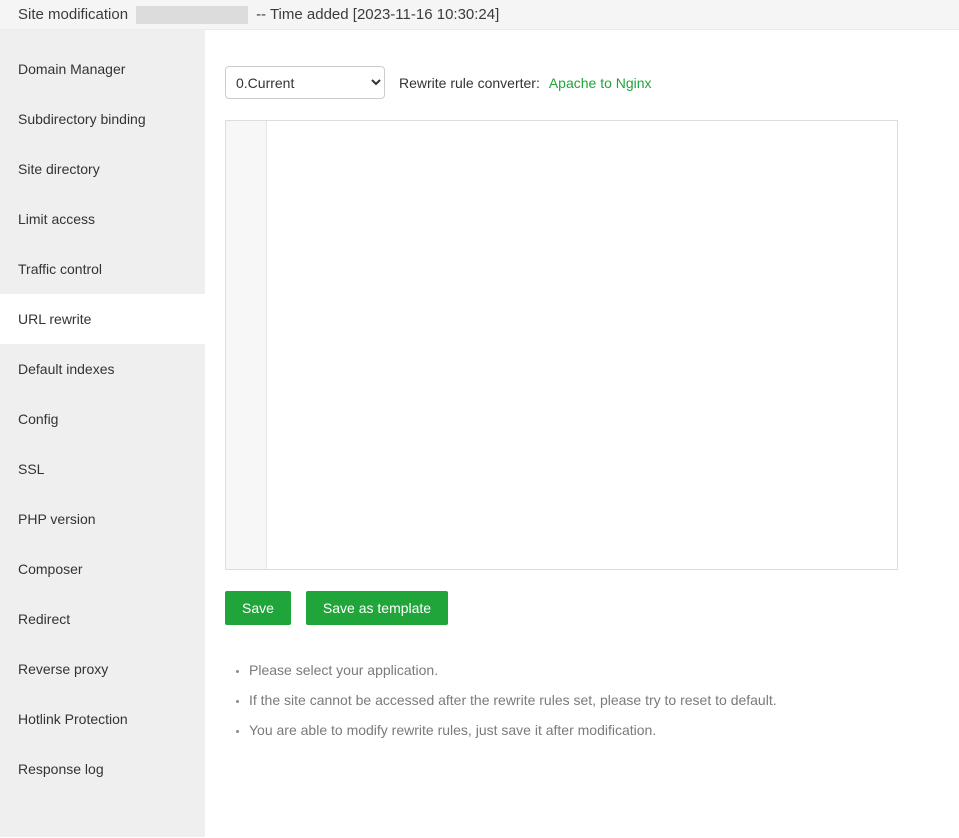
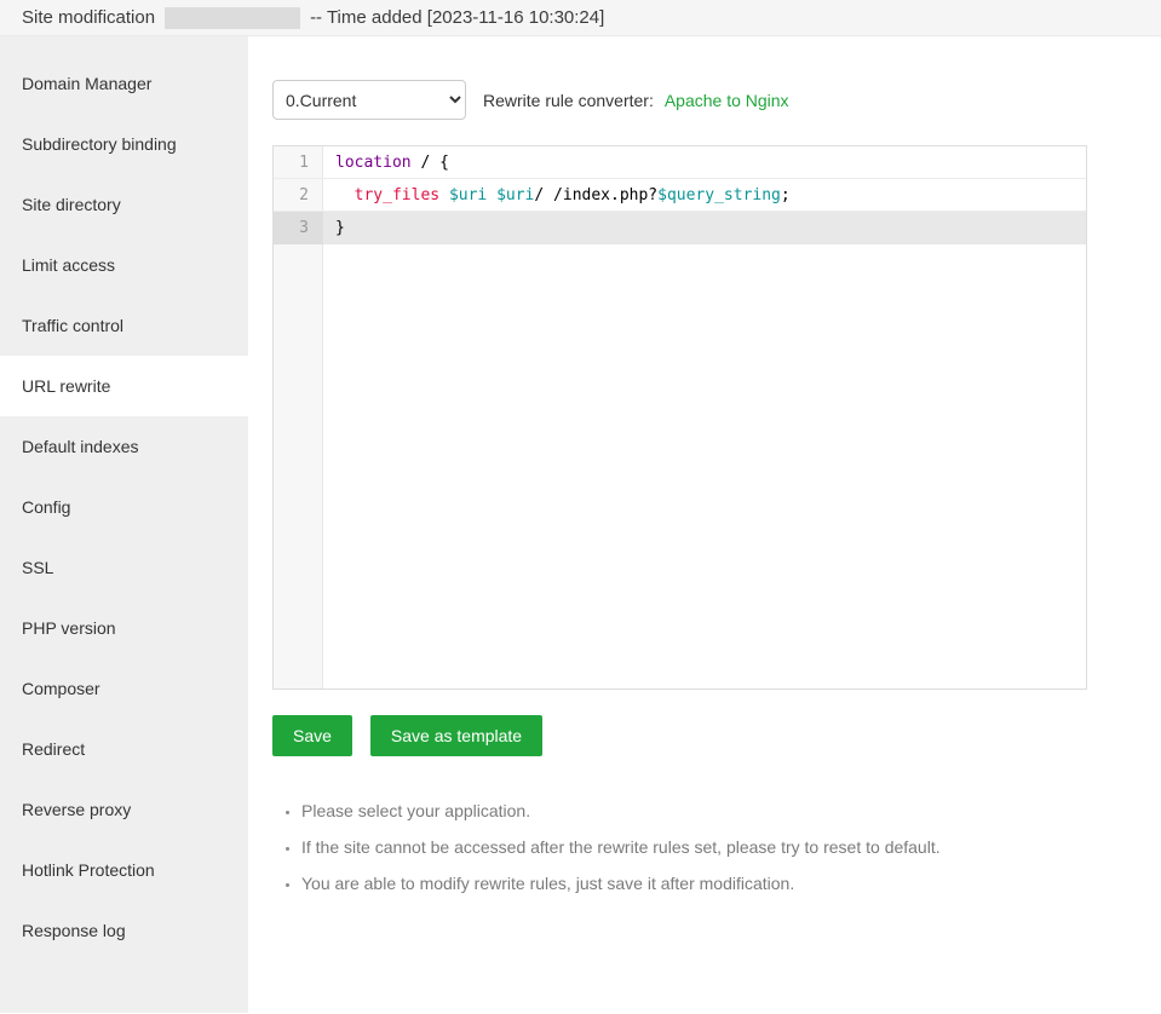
  Site modification
  -- Time added [2023-11-16 10:30:24]
  Domain Manager
  Subdirectory binding
  Site directory
  Limit access
  Traffic control
  URL rewrite
  Default indexes
  Config
  SSL
  PHP version
  Composer
  Redirect
  Reverse proxy
  Hotlink Protection
  Response log
  0.Current
  Rewrite rule converter:
  Apache to Nginx
+ 1
+ location / {
+ 2
+ try_files $uri $uri/ /index.php?$query_string;
+ 3
+ }
  Save
  Save as template
  Please select your application.
  If the site cannot be accessed after the rewrite rules set, please try to reset to default.
  You are able to modify rewrite rules, just save it after modification.
